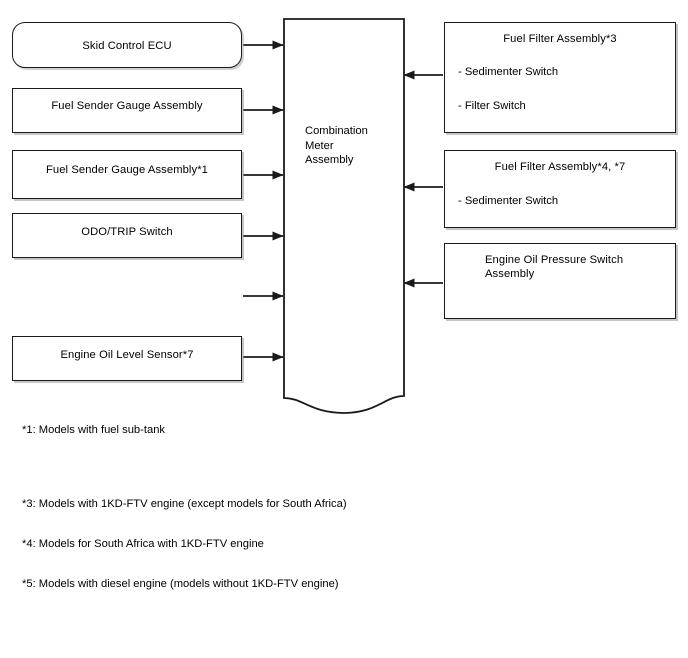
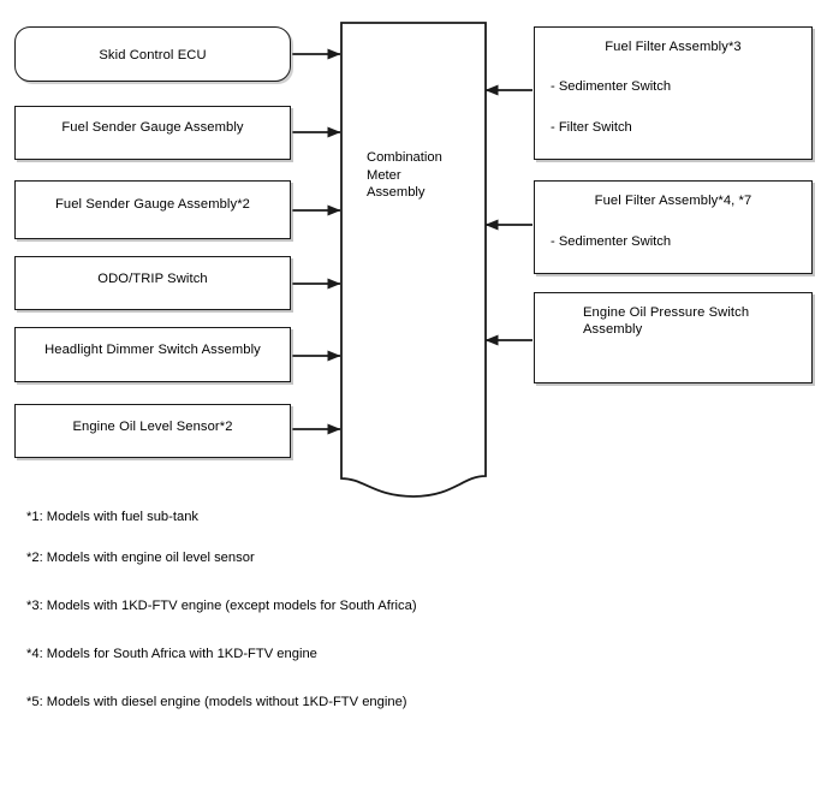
  Combination
  Meter
  Assembly
  Skid Control ECU
  Fuel Sender Gauge Assembly
- Fuel Sender Gauge Assembly*1
+ Fuel Sender Gauge Assembly*2
  ODO/TRIP Switch
+ Headlight Dimmer Switch Assembly
- Engine Oil Level Sensor*7
+ Engine Oil Level Sensor*2
  Fuel Filter Assembly*3
  - Sedimenter Switch
  - Filter Switch
  Fuel Filter Assembly*4, *7
  - Sedimenter Switch
  Engine Oil Pressure Switch
  Assembly
  *1: Models with fuel sub-tank
+ *2: Models with engine oil level sensor
  *3: Models with 1KD-FTV engine (except models for South Africa)
  *4: Models for South Africa with 1KD-FTV engine
  *5: Models with diesel engine (models without 1KD-FTV engine)
